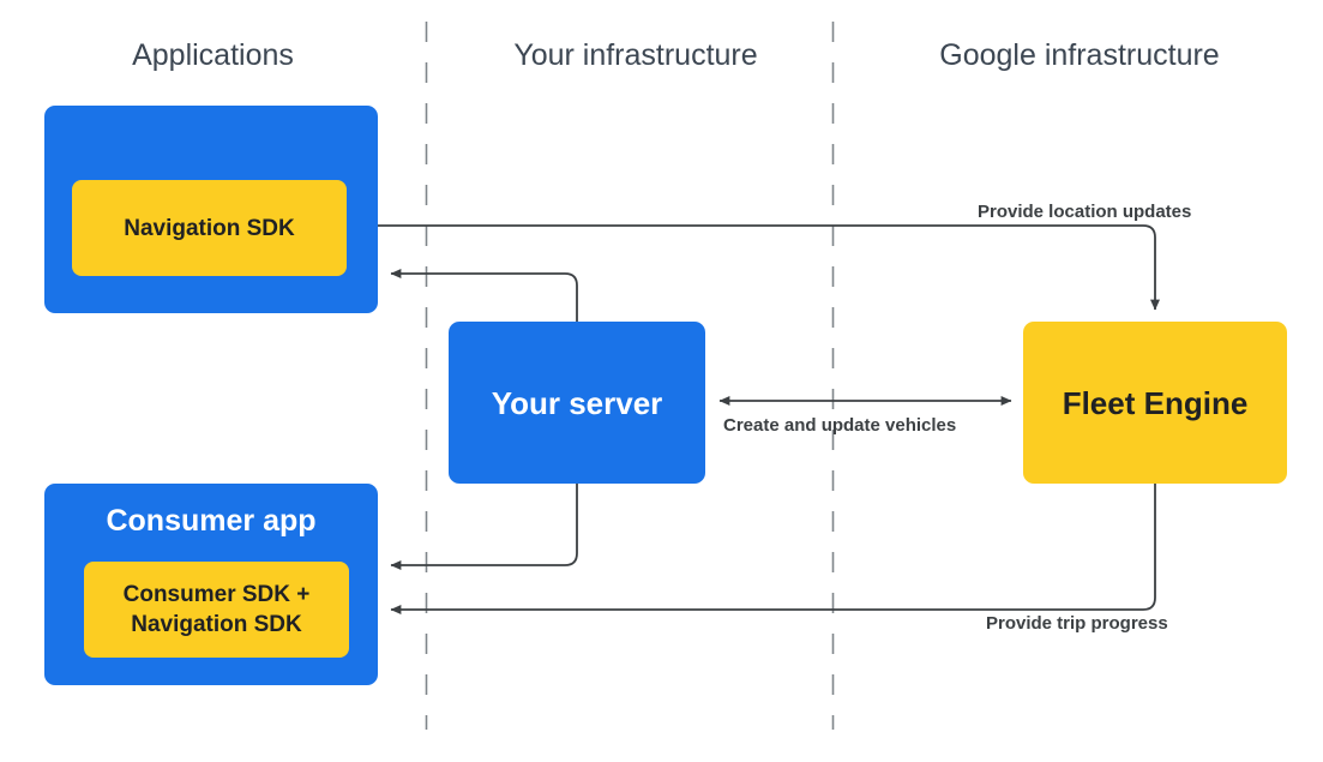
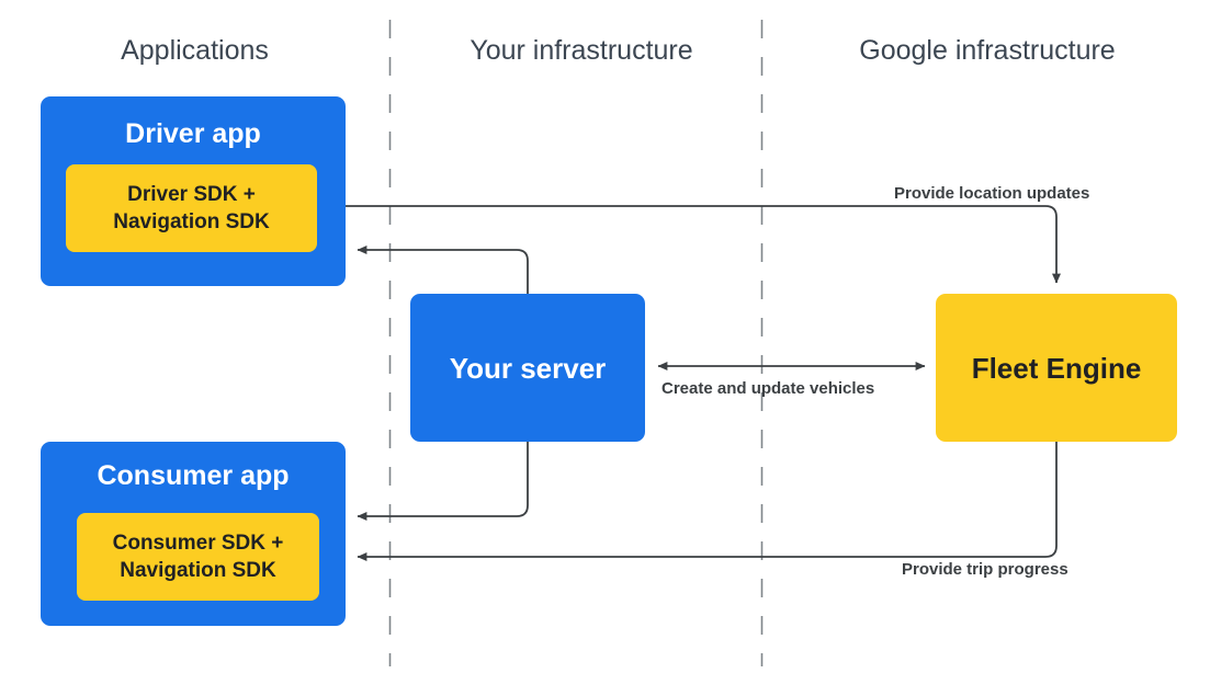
  Applications
  Your infrastructure
  Google infrastructure
+ Driver app
+ Driver SDK +
  Navigation SDK
  Consumer app
  Consumer SDK +
  Navigation SDK
  Your server
  Fleet Engine
  Provide location updates
  Create and update vehicles
  Provide trip progress
